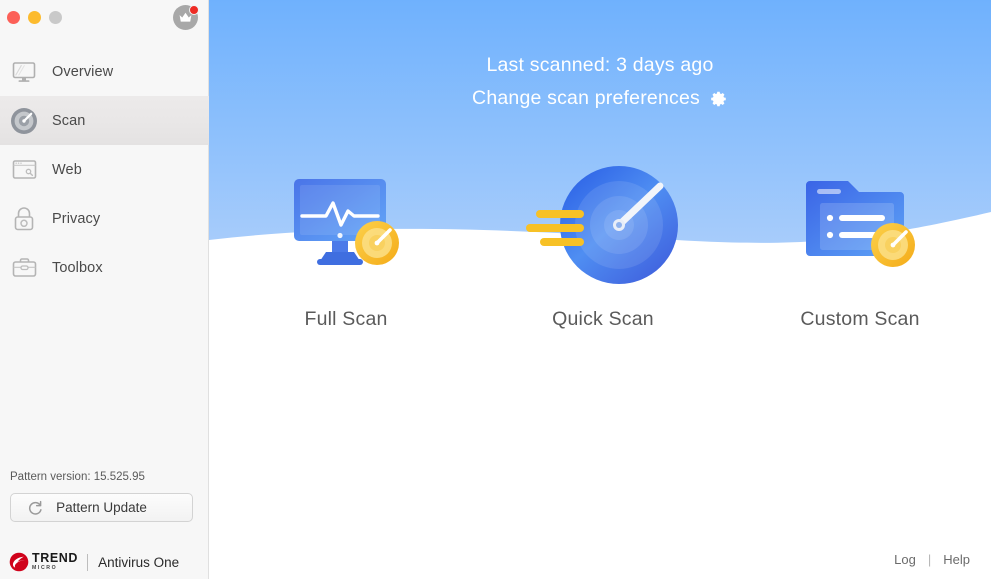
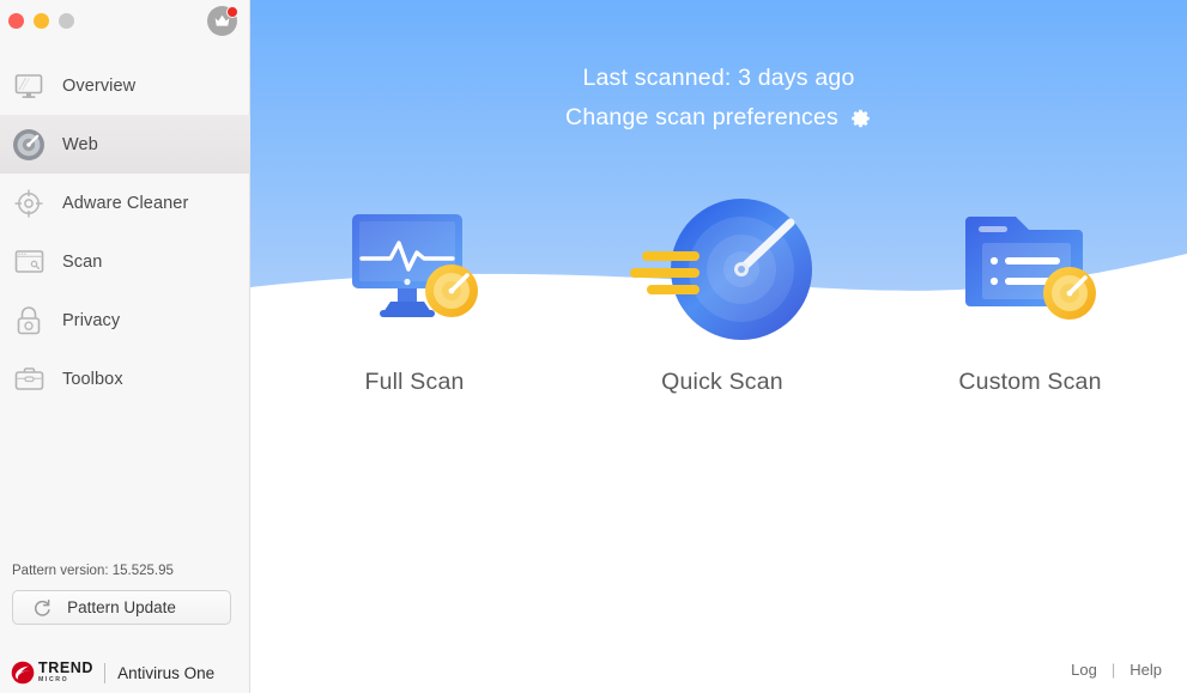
  Overview
- Scan
+ Web
+ Adware Cleaner
- Web
+ Scan
  Privacy
  Toolbox
  Pattern version: 15.525.95
  Pattern Update
  TREND
  Antivirus One
  Last scanned: 3 days ago
  Change scan preferences
  Full Scan
  Quick Scan
  Custom Scan
  Log
  |
  Help
